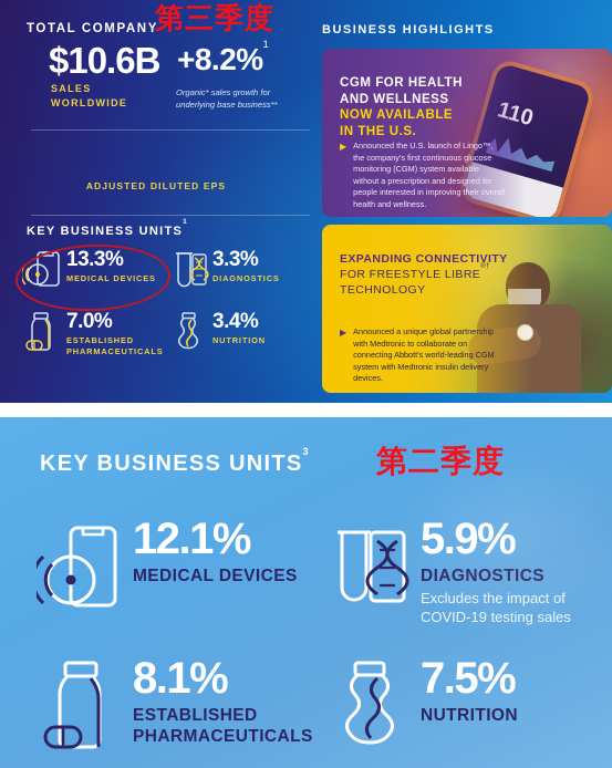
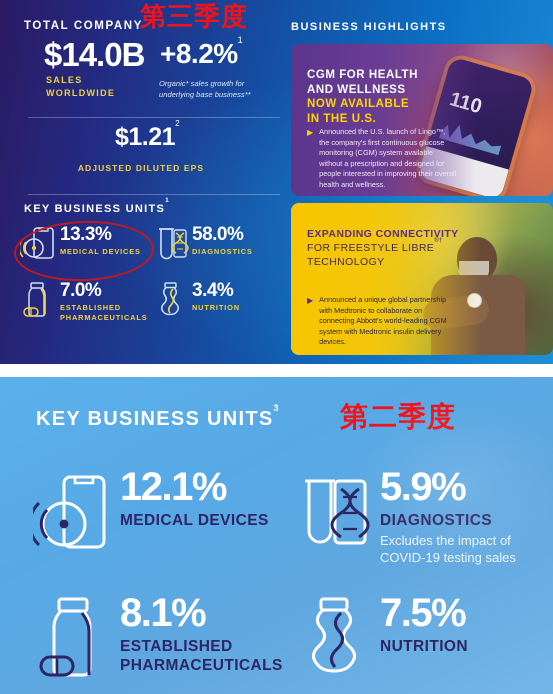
  TOTAL COMPANY
  第三季度
- $10.6B
+ $14.0B
  SALES
  WORLDWIDE
  +8.2%1
  Organic* sales growth for underlying base business**
+ $1.212
  ADJUSTED DILUTED EPS
  KEY BUSINESS UNITS
  13.3%
  MEDICAL DEVICES
- 3.3%
+ 58.0%
  DIAGNOSTICS
  7.0%
  ESTABLISHED PHARMACEUTICALS
  3.4%
  NUTRITION
  BUSINESS HIGHLIGHTS
  CGM FOR HEALTH
  AND WELLNESS
  NOW AVAILABLE
  IN THE U.S.
  ▶
  Announced the U.S. launch of Lingo™, the company's first continuous glucose monitoring (CGM) system available without a prescription and designed for people interested in improving their overall health and wellness.
  EXPANDING CONNECTIVITY
  FOR FREESTYLE LIBRE
  TECHNOLOGY
  ▶
  Announced a unique global partnership with Medtronic to collaborate on connecting Abbott's world-leading CGM system with Medtronic insulin delivery devices.
  KEY BUSINESS UNITS3
  12.1%
  MEDICAL DEVICES
  8.1%
  ESTABLISHED PHARMACEUTICALS
  7.5%
  NUTRITION
